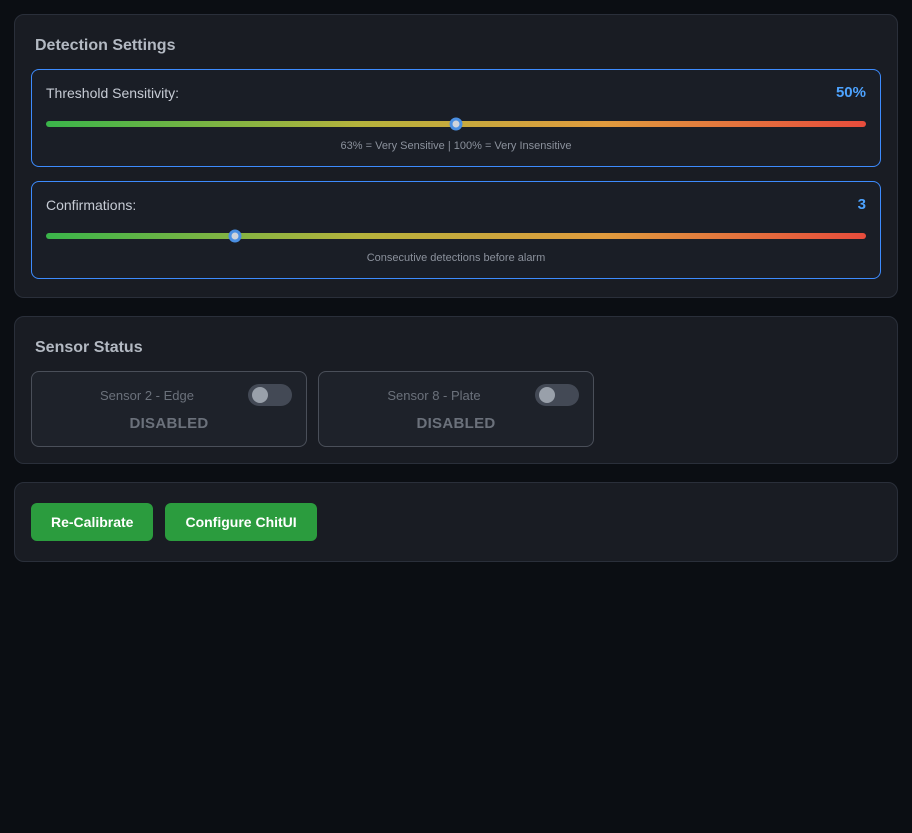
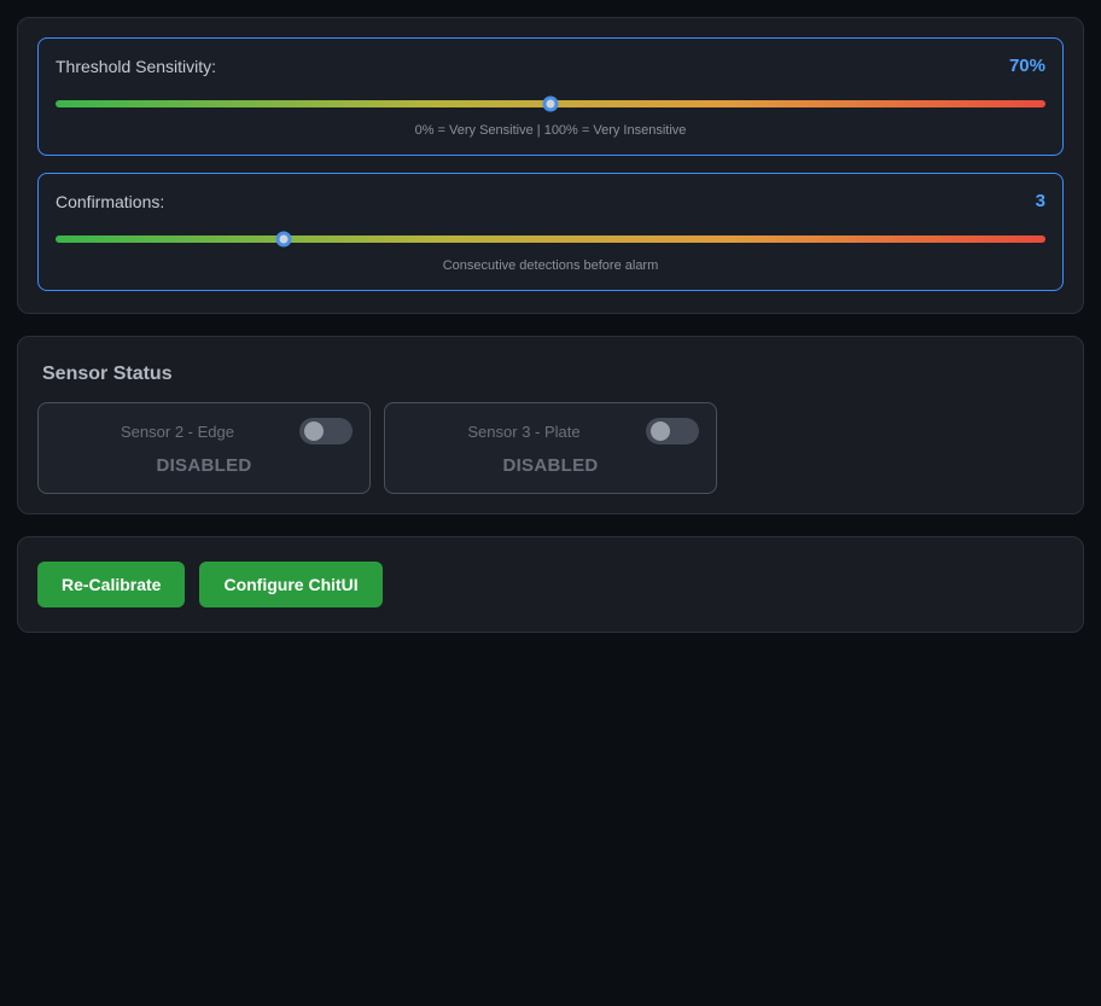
- Detection Settings
  Threshold Sensitivity:
- 50%
+ 70%
- 63% = Very Sensitive | 100% = Very Insensitive
+ 0% = Very Sensitive | 100% = Very Insensitive
  Confirmations:
  3
  Consecutive detections before alarm
  Sensor Status
  Sensor 2 - Edge
  DISABLED
- Sensor 8 - Plate
+ Sensor 3 - Plate
  DISABLED
  Re-Calibrate
  Configure ChitUI
